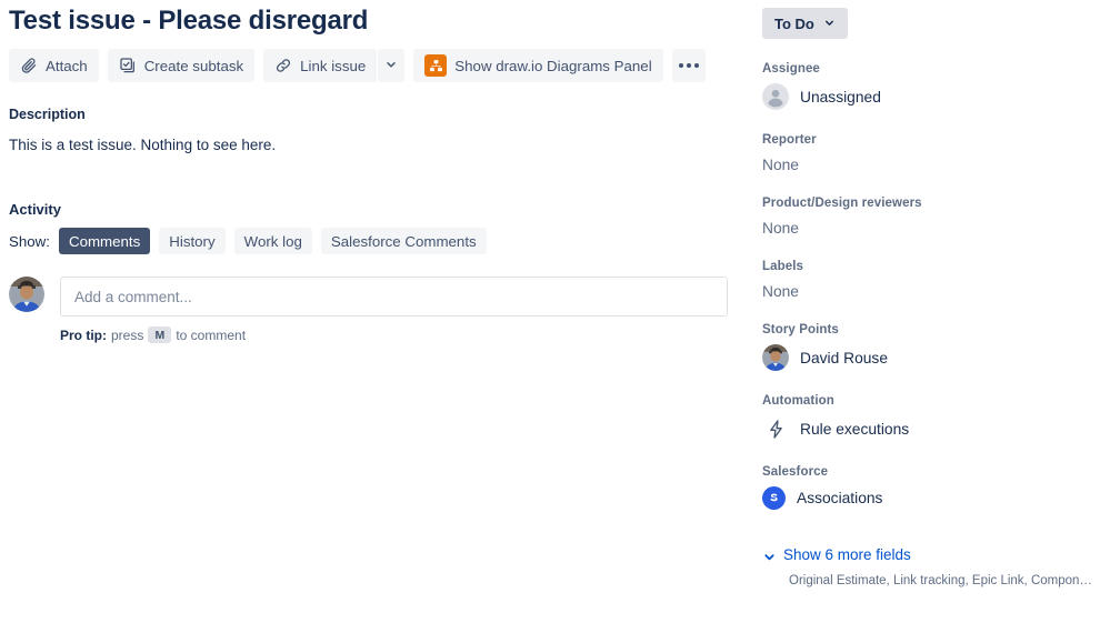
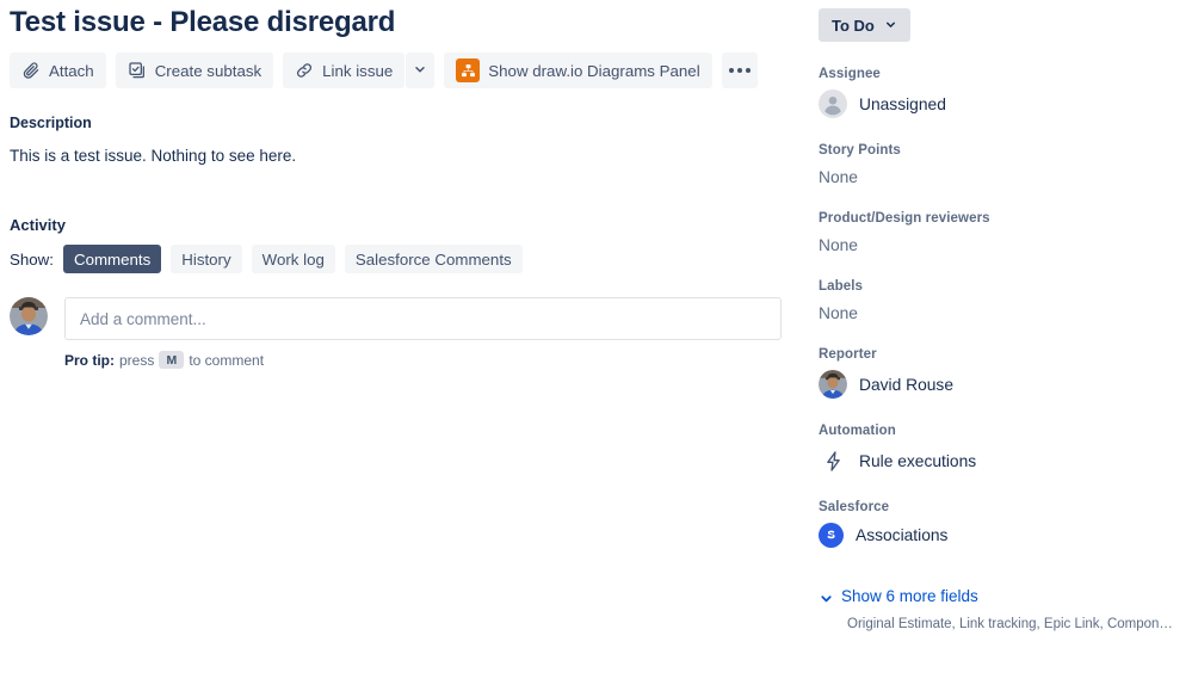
  Test issue - Please disregard
  Attach
  Create subtask
  Link issue
  Show draw.io Diagrams Panel
  Description
  This is a test issue. Nothing to see here.
  Activity
  Show:
  Comments
  History
  Work log
  Salesforce Comments
  Add a comment...
  Pro tip:
  press
  M
  to comment
  To Do
  Assignee
  Unassigned
- Reporter
+ Story Points
  None
  Product/Design reviewers
  None
  Labels
  None
- Story Points
+ Reporter
  David Rouse
  Automation
  Rule executions
  Salesforce
  Associations
  Show 6 more fields
  Original Estimate, Link tracking, Epic Link, Compon…
